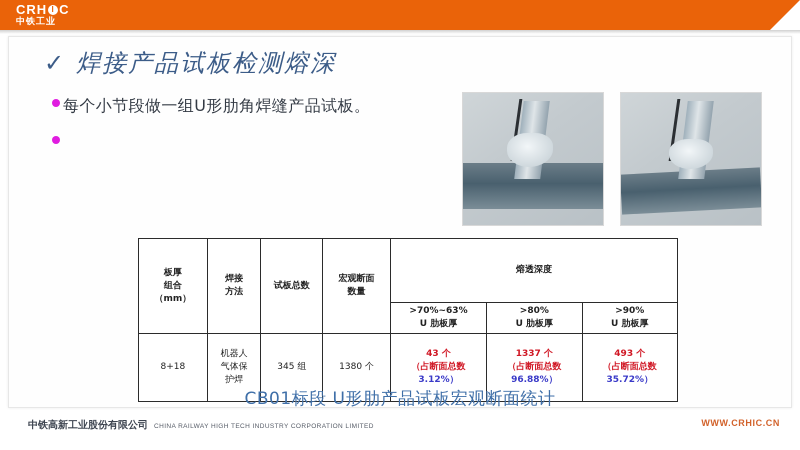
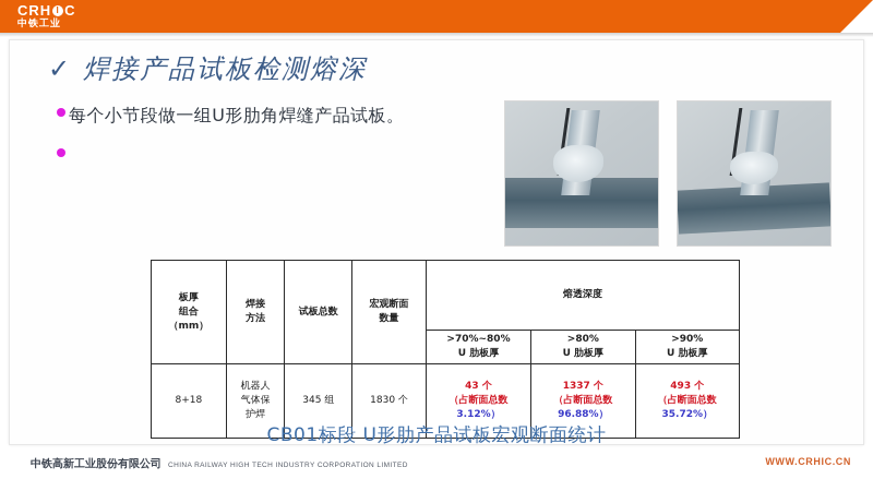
  CRH
  I
  C
  中铁工业
  ✓
  焊接产品试板检测熔深
  每个小节段做一组U形肋角焊缝产品试板。
  板厚 组合 （mm）	焊接 方法	试板总数	宏观断面 数量	熔透深度
- >70%~63% U 肋板厚	>80% U 肋板厚	>90% U 肋板厚
+ >70%~80% U 肋板厚	>80% U 肋板厚	>90% U 肋板厚
- 8+18	机器人 气体保 护焊	345 组	1380 个	43 个 （占断面总数 3.12%）	1337 个 （占断面总数 96.88%）	493 个 （占断面总数 35.72%）
+ 8+18	机器人 气体保 护焊	345 组	1830 个	43 个 （占断面总数 3.12%）	1337 个 （占断面总数 96.88%）	493 个 （占断面总数 35.72%）
  CB01标段 U形肋产品试板宏观断面统计
  WWW.CRHIC.CN
